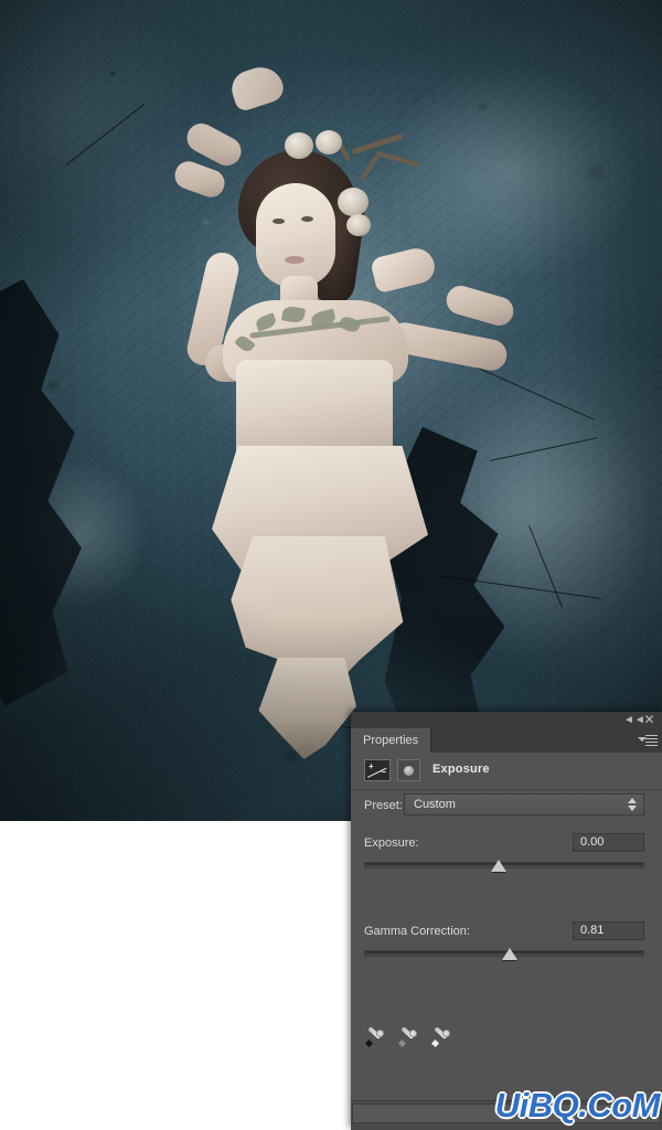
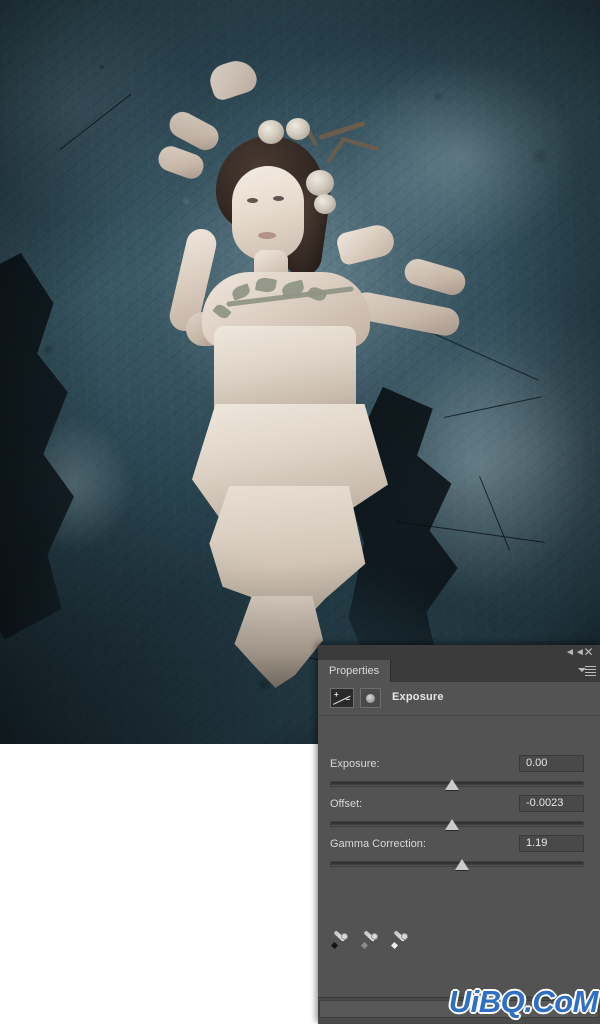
  ◄◄
  ✕
  Properties
  +
  −
  Exposure
- Preset:
- Custom
  Exposure:
  0.00
+ Offset:
+ -0.0023
  Gamma Correction:
- 0.81
+ 1.19
  UiBQ.CoM
